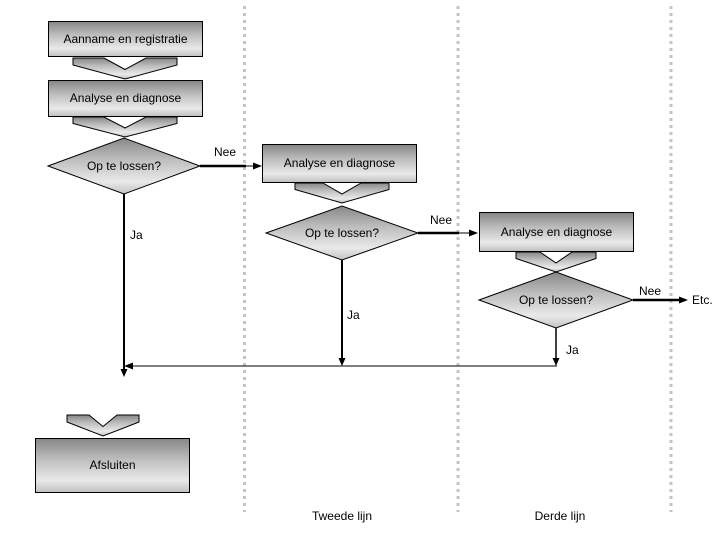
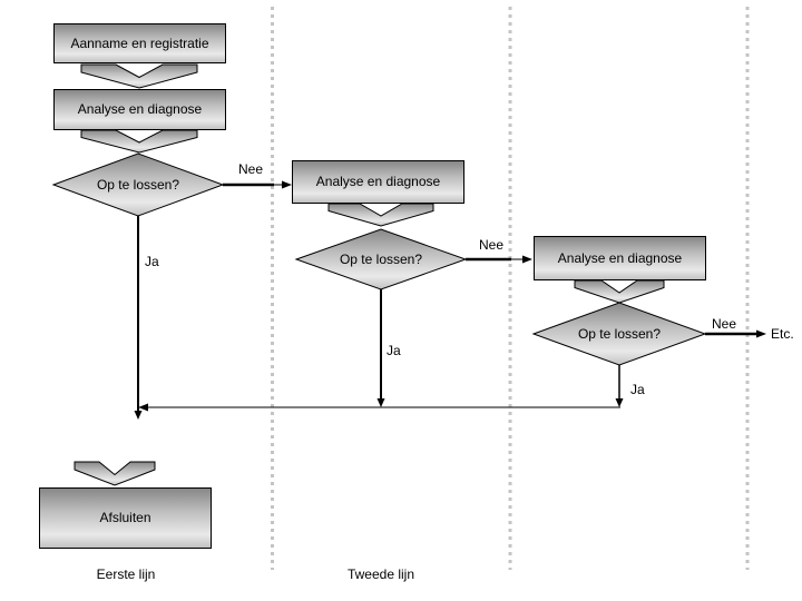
  Aanname en registratie
  Analyse en diagnose
  Op te lossen?
  Afsluiten
  Analyse en diagnose
  Op te lossen?
  Analyse en diagnose
  Op te lossen?
  Nee
  Ja
  Nee
  Ja
  Nee
  Ja
  Etc.
+ Eerste lijn
  Tweede lijn
- Derde lijn
